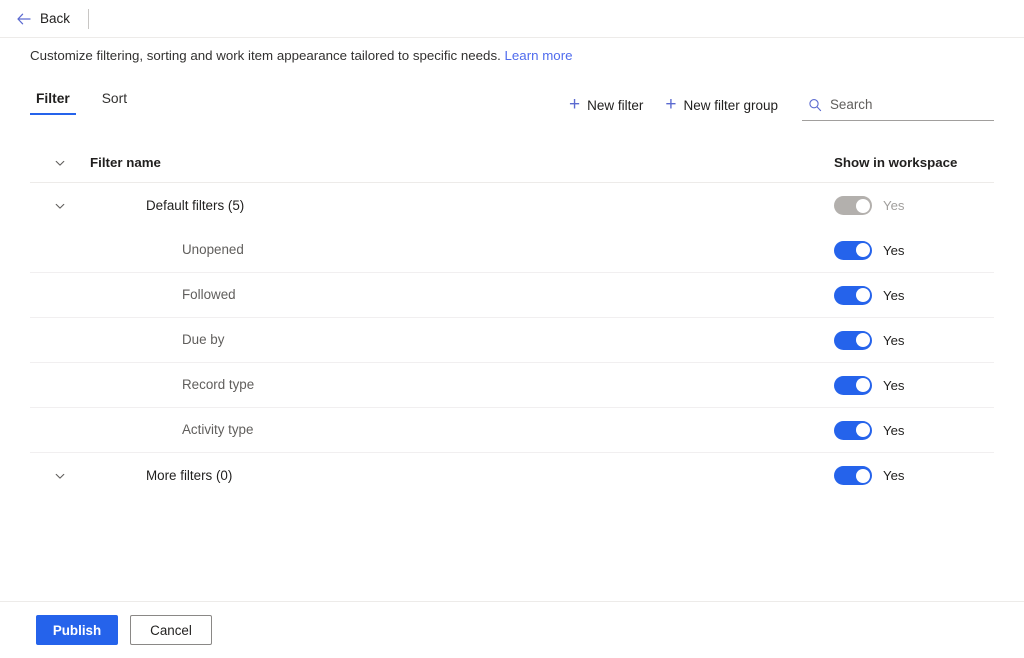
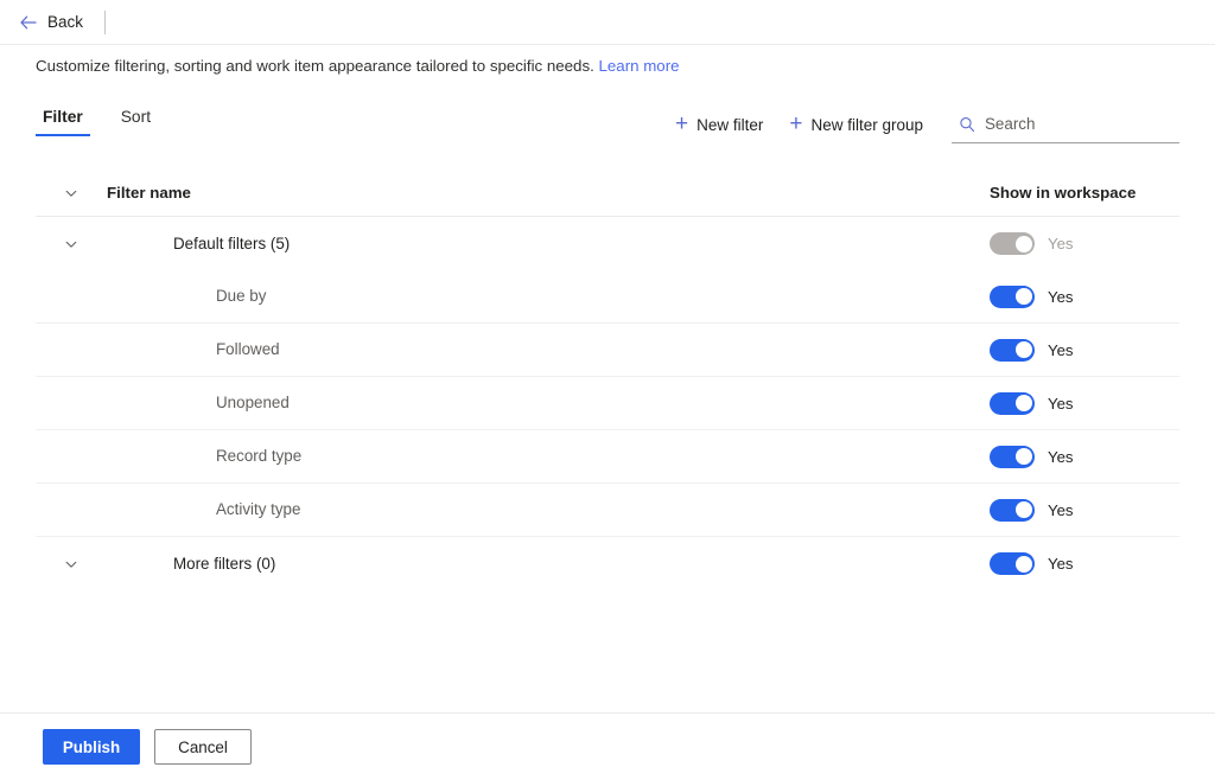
  Back
  Customize filtering, sorting and work item appearance tailored to specific needs. Learn more
  Filter
  Sort
  +
  New filter
  +
  New filter group
  Search
  Filter name
  Show in workspace
  Default filters (5)
  Yes
- Unopened
+ Due by
  Yes
  Followed
  Yes
- Due by
+ Unopened
  Yes
  Record type
  Yes
  Activity type
  Yes
  More filters (0)
  Yes
  Publish
  Cancel
